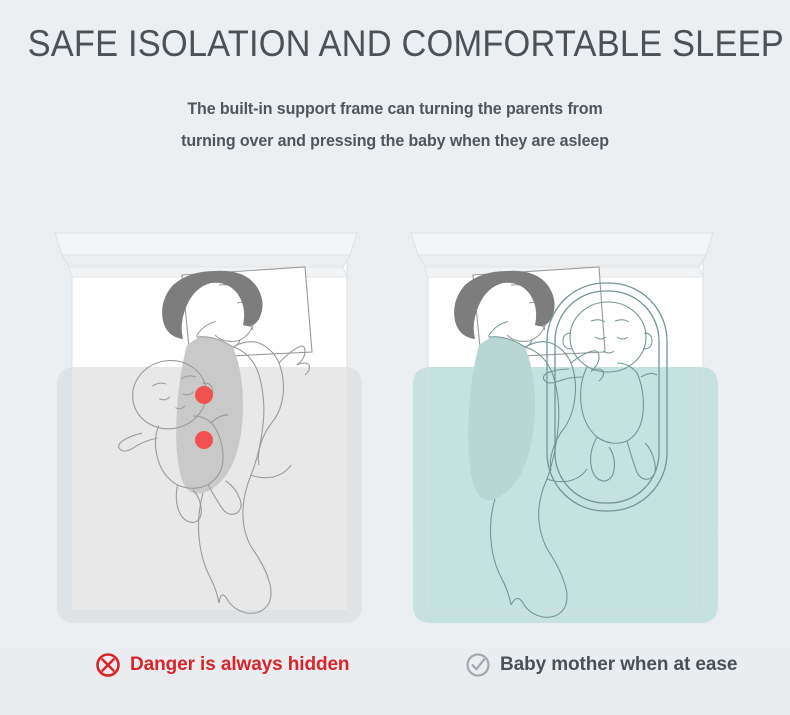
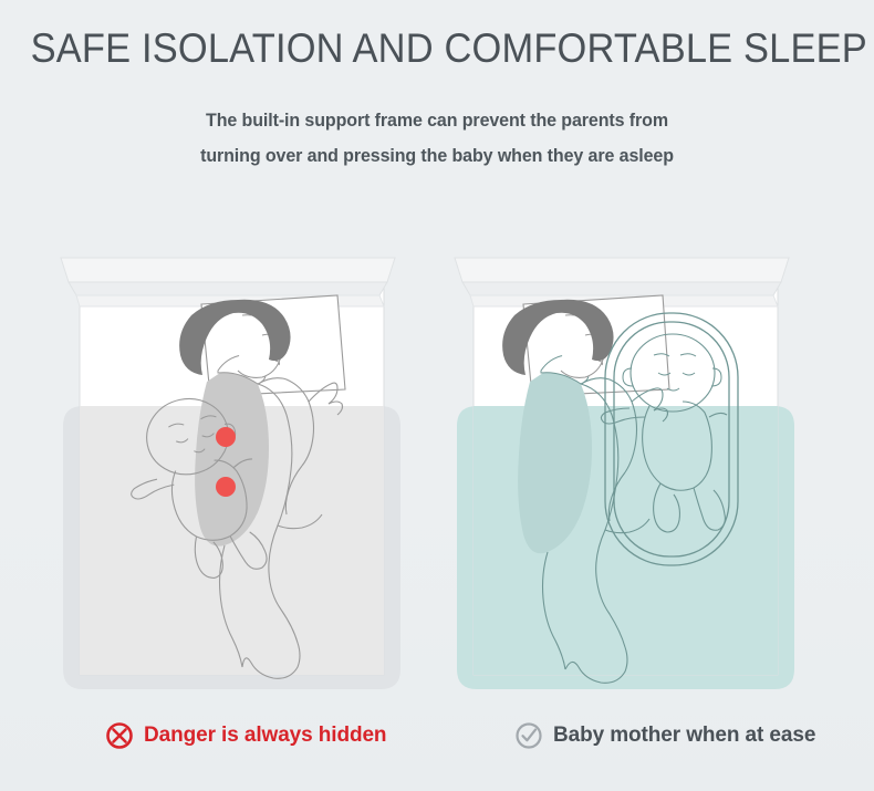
  SAFE ISOLATION AND COMFORTABLE SLEEP
- The built-in support frame can turning the parents from
+ The built-in support frame can prevent the parents from
  turning over and pressing the baby when they are asleep
  Danger is always hidden
  Baby mother when at ease
